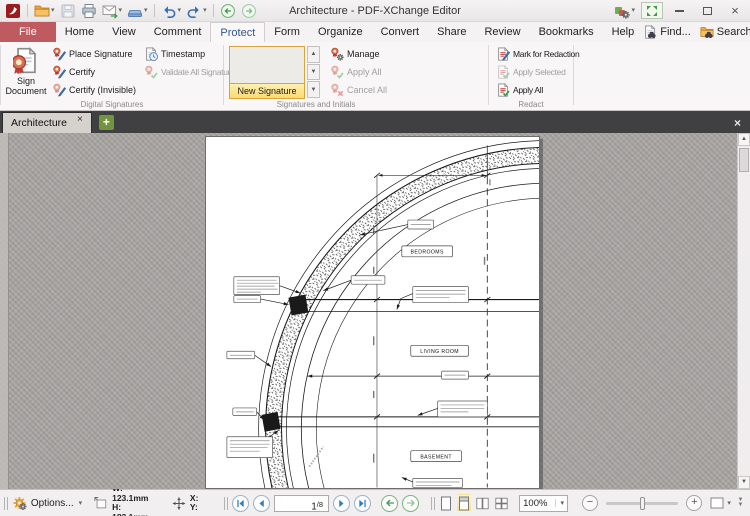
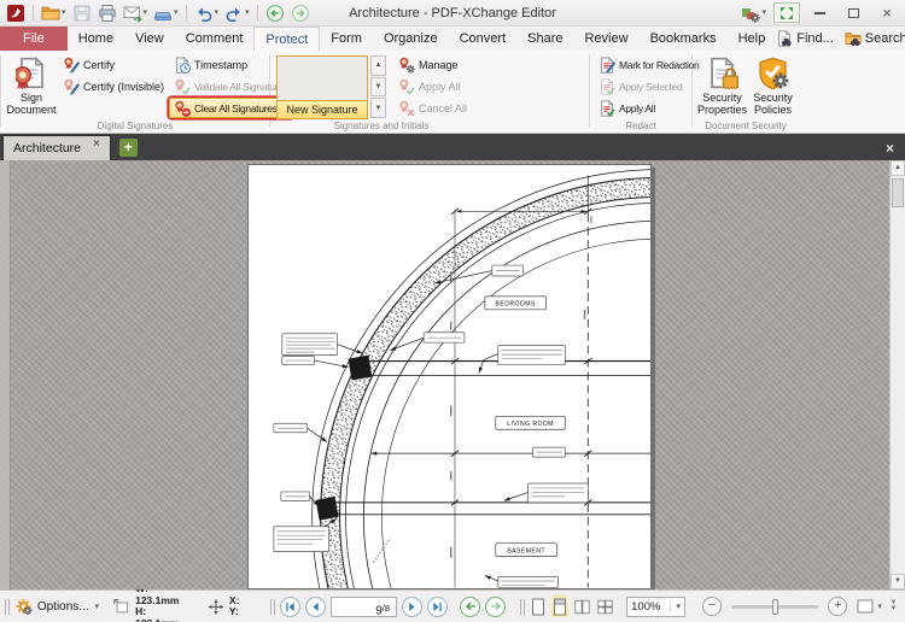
  Architecture - PDF-XChange Editor
  ×
  File
  Home
  View
  Comment
  Protect
  Form
  Organize
  Convert
  Share
  Review
  Bookmarks
  Help
  Find...
  Sign Document
- Place Signature
  Certify
  Certify (Invisible)
  Timestamp
  Validate All Signatu
+ Clear All Signatures
  Digital Signatures
  New Signature
  Manage
  Apply All
  Cancel All
  Signatures and Initials
  Mark for Redaction
  Apply Selected
  Apply All
  Redact
+ Security Properties
+ Security Policies
+ Document Security
  Architecture
  ×
  +
  ×
  Options...
  123.1mm
  X:
  Y:
- 1/8
+ 9/8
  100%
  −
  +
